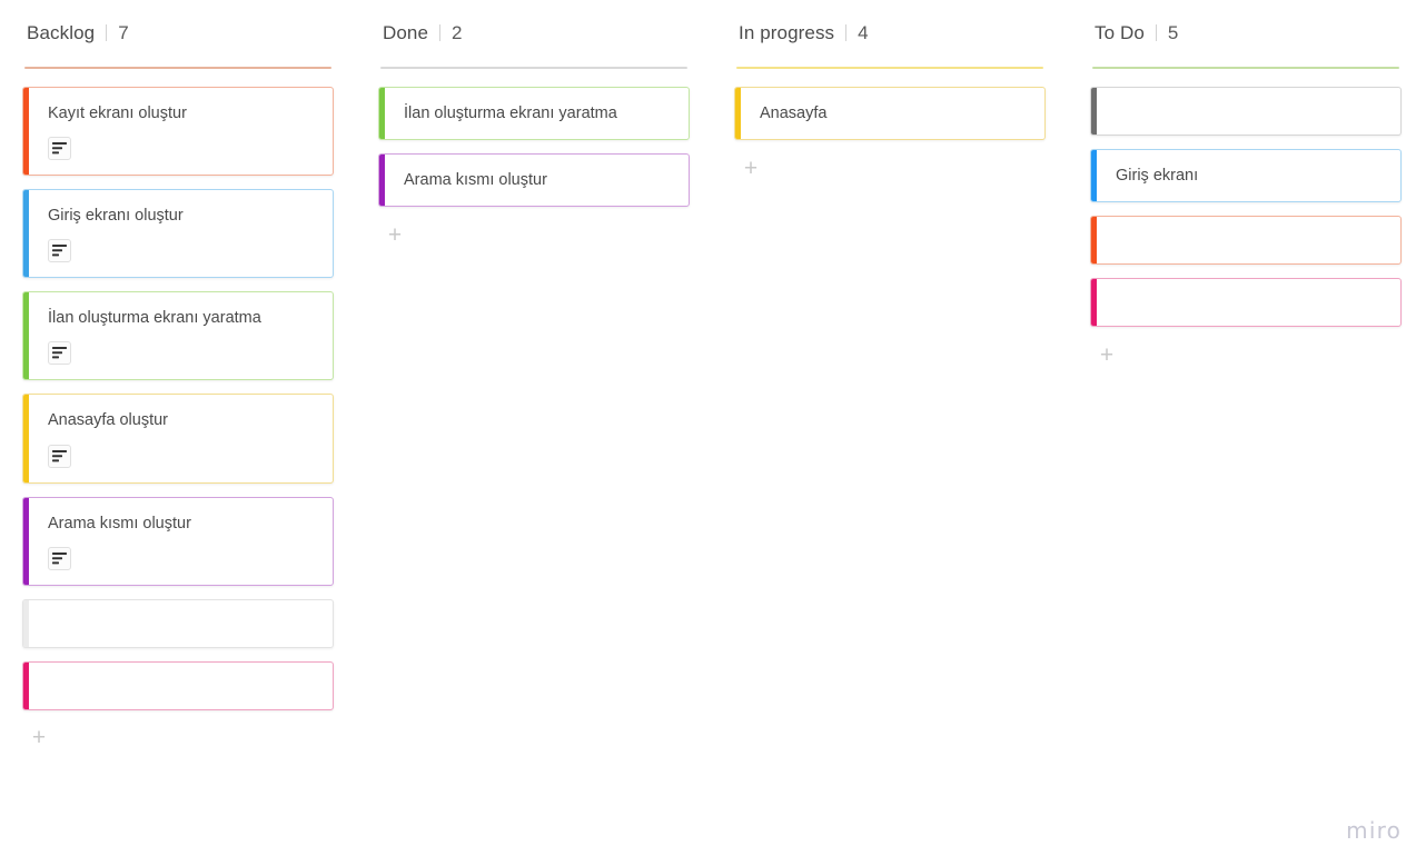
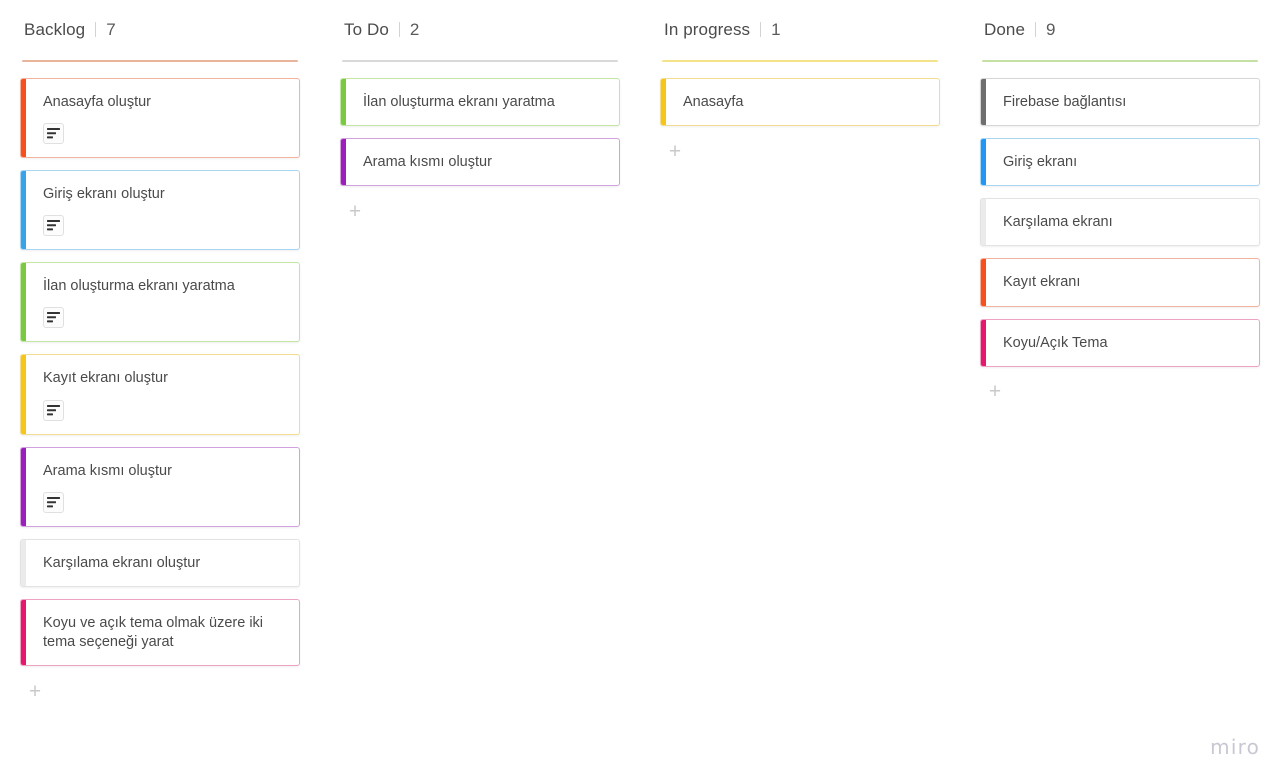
  Backlog
  7
- Kayıt ekranı oluştur
+ Anasayfa oluştur
  Giriş ekranı oluştur
  İlan oluşturma ekranı yaratma
- Anasayfa oluştur
+ Kayıt ekranı oluştur
  Arama kısmı oluştur
+ Karşılama ekranı oluştur
+ Koyu ve açık tema olmak üzere iki tema seçeneği yarat
  +
- Done
+ To Do
  2
  İlan oluşturma ekranı yaratma
  Arama kısmı oluştur
  +
  In progress
- 4
+ 1
  Anasayfa
  +
- To Do
+ Done
- 5
+ 9
+ Firebase bağlantısı
  Giriş ekranı
+ Karşılama ekranı
+ Kayıt ekranı
+ Koyu/Açık Tema
  +
  miro
